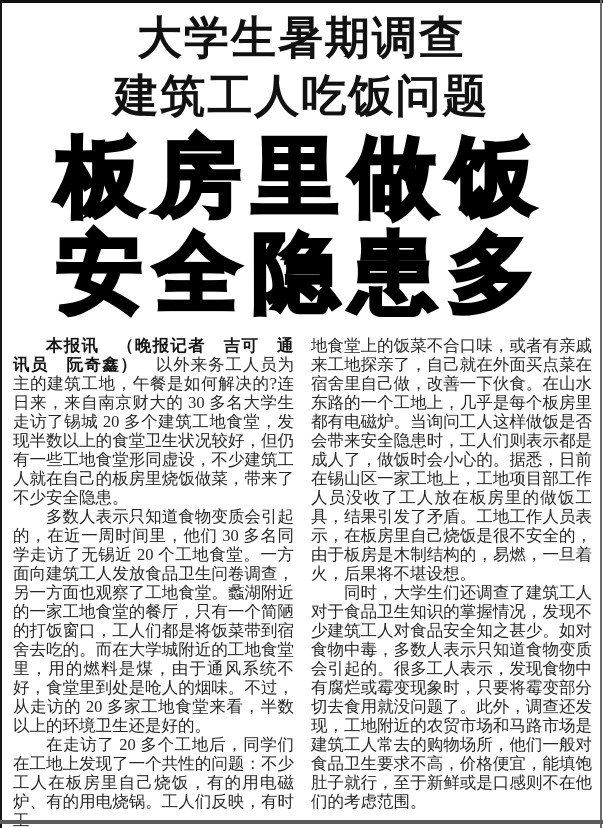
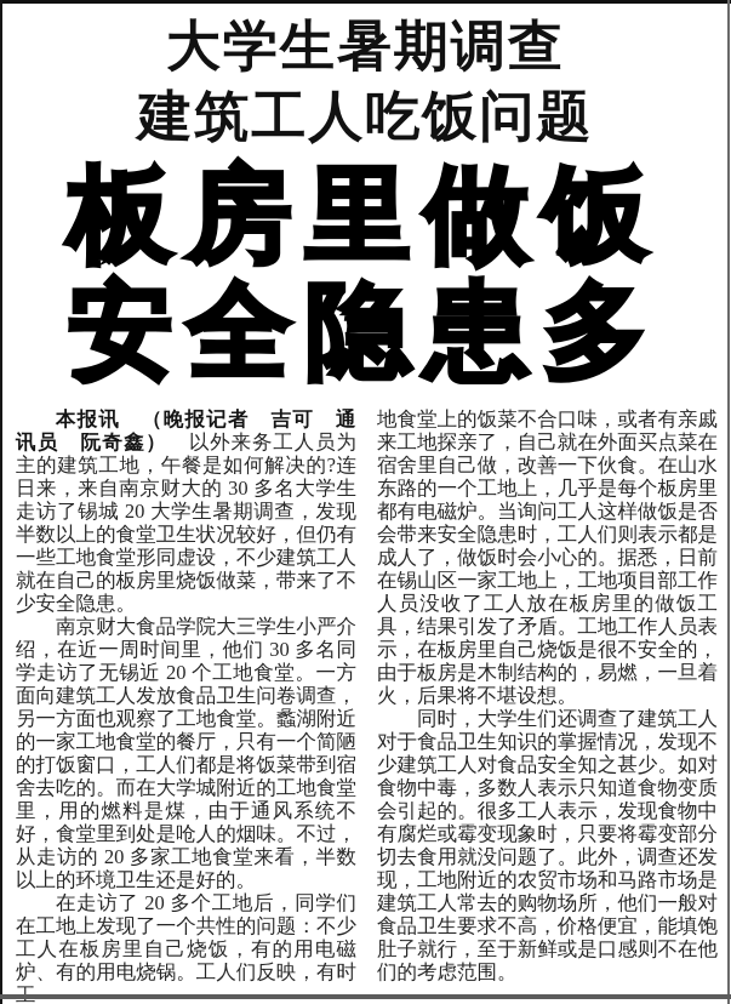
  大学生暑期调查
  建筑工人吃饭问题
  板房里做饭
  安全隐患多
- 本报讯 （晚报记者 吉可 通讯员 阮奇鑫） 以外来务工人员为主的建筑工地，午餐是如何解决的?连日来，来自南京财大的 30 多名大学生走访了锡城 20 多个建筑工地食堂，发现半数以上的食堂卫生状况较好，但仍有一些工地食堂形同虚设，不少建筑工人就在自己的板房里烧饭做菜，带来了不少安全隐患。
+ 本报讯 （晚报记者 吉可 通讯员 阮奇鑫） 以外来务工人员为主的建筑工地，午餐是如何解决的?连日来，来自南京财大的 30 多名大学生走访了锡城 20 大学生暑期调查，发现半数以上的食堂卫生状况较好，但仍有一些工地食堂形同虚设，不少建筑工人就在自己的板房里烧饭做菜，带来了不少安全隐患。
- 多数人表示只知道食物变质会引起的，在近一周时间里，他们 30 多名同学走访了无锡近 20 个工地食堂。一方面向建筑工人发放食品卫生问卷调查，另一方面也观察了工地食堂。蠡湖附近的一家工地食堂的餐厅，只有一个简陋的打饭窗口，工人们都是将饭菜带到宿舍去吃的。而在大学城附近的工地食堂里，用的燃料是煤，由于通风系统不好，食堂里到处是呛人的烟味。不过，从走访的 20 多家工地食堂来看，半数以上的环境卫生还是好的。
+ 南京财大食品学院大三学生小严介绍，在近一周时间里，他们 30 多名同学走访了无锡近 20 个工地食堂。一方面向建筑工人发放食品卫生问卷调查，另一方面也观察了工地食堂。蠡湖附近的一家工地食堂的餐厅，只有一个简陋的打饭窗口，工人们都是将饭菜带到宿舍去吃的。而在大学城附近的工地食堂里，用的燃料是煤，由于通风系统不好，食堂里到处是呛人的烟味。不过，从走访的 20 多家工地食堂来看，半数以上的环境卫生还是好的。
  在走访了 20 多个工地后，同学们在工地上发现了一个共性的问题：不少工人在板房里自己烧饭，有的用电磁炉、有的用电烧锅。工人们反映，有时
  地食堂上的饭菜不合口味，或者有亲戚来工地探亲了，自己就在外面买点菜在宿舍里自己做，改善一下伙食。在山水东路的一个工地上，几乎是每个板房里都有电磁炉。当询问工人这样做饭是否会带来安全隐患时，工人们则表示都是成人了，做饭时会小心的。据悉，日前在锡山区一家工地上，工地项目部工作人员没收了工人放在板房里的做饭工具，结果引发了矛盾。工地工作人员表示，在板房里自己烧饭是很不安全的，由于板房是木制结构的，易燃，一旦着火，后果将不堪设想。
  同时，大学生们还调查了建筑工人对于食品卫生知识的掌握情况，发现不少建筑工人对食品安全知之甚少。如对食物中毒，多数人表示只知道食物变质会引起的。很多工人表示，发现食物中有腐烂或霉变现象时，只要将霉变部分切去食用就没问题了。此外，调查还发现，工地附近的农贸市场和马路市场是建筑工人常去的购物场所，他们一般对食品卫生要求不高，价格便宜，能填饱肚子就行，至于新鲜或是口感则不在他们的考虑范围。
